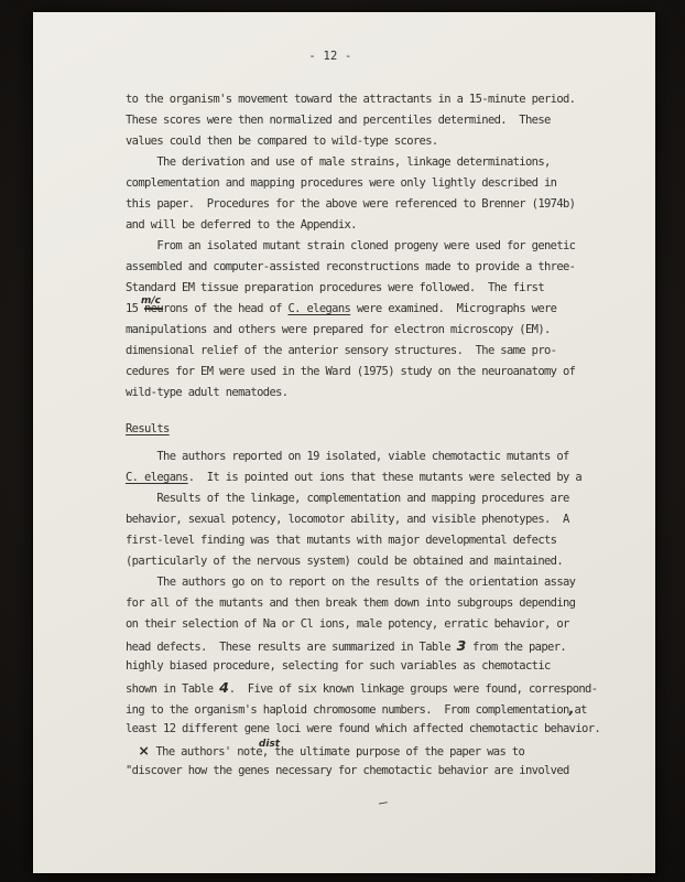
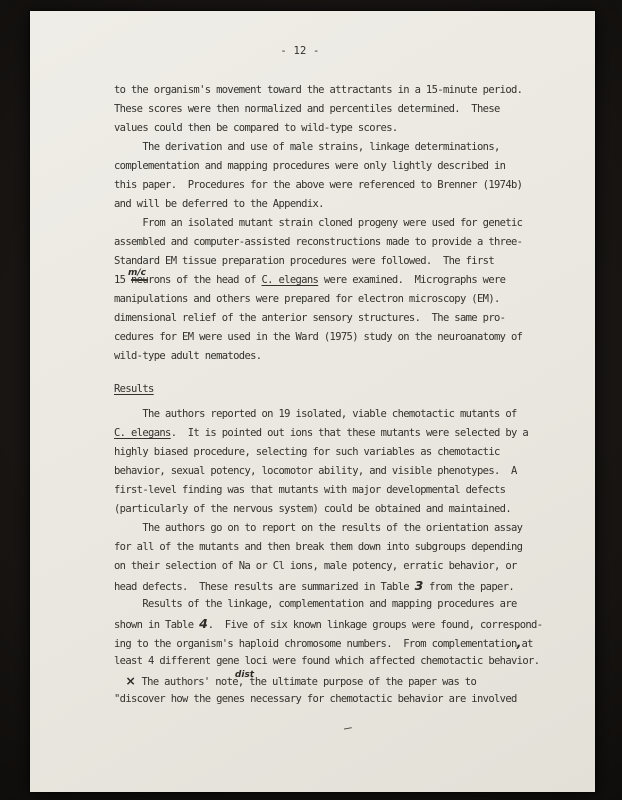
  - 12 -
  to the organism's movement toward the attractants in a 15-minute period.
  These scores were then normalized and percentiles determined. These
  values could then be compared to wild-type scores.
  The derivation and use of male strains, linkage determinations,
  complementation and mapping procedures were only lightly described in
  this paper. Procedures for the above were referenced to Brenner (1974b)
  and will be deferred to the Appendix.
  From an isolated mutant strain cloned progeny were used for genetic
  assembled and computer-assisted reconstructions made to provide a three-
  Standard EM tissue preparation procedures were followed. The first
  15 neu
  m/c
  rons of the head of C. elegans were examined. Micrographs were
  manipulations and others were prepared for electron microscopy (EM).
  dimensional relief of the anterior sensory structures. The same pro-
  cedures for EM were used in the Ward (1975) study on the neuroanatomy of
  wild-type adult nematodes.
  Results
  The authors reported on 19 isolated, viable chemotactic mutants of
  C. elegans. It is pointed out ions that these mutants were selected by a
- Results of the linkage, complementation and mapping procedures are
+ highly biased procedure, selecting for such variables as chemotactic
  behavior, sexual potency, locomotor ability, and visible phenotypes. A
  first-level finding was that mutants with major developmental defects
  (particularly of the nervous system) could be obtained and maintained.
  The authors go on to report on the results of the orientation assay
  for all of the mutants and then break them down into subgroups depending
  on their selection of Na or Cl ions, male potency, erratic behavior, or
  head defects. These results are summarized in Table 3 from the paper.
- highly biased procedure, selecting for such variables as chemotactic
+ Results of the linkage, complementation and mapping procedures are
  shown in Table 4. Five of six known linkage groups were found, correspond-
  ing to the organism's haploid chromosome numbers. From complementation,at
- least 12 different gene loci were found which affected chemotactic behavior.
+ least 4 different gene loci were found which affected chemotactic behavior.
  × The authors' note,
  dist
  the ultimate purpose of the paper was to
  "discover how the genes necessary for chemotactic behavior are involved
